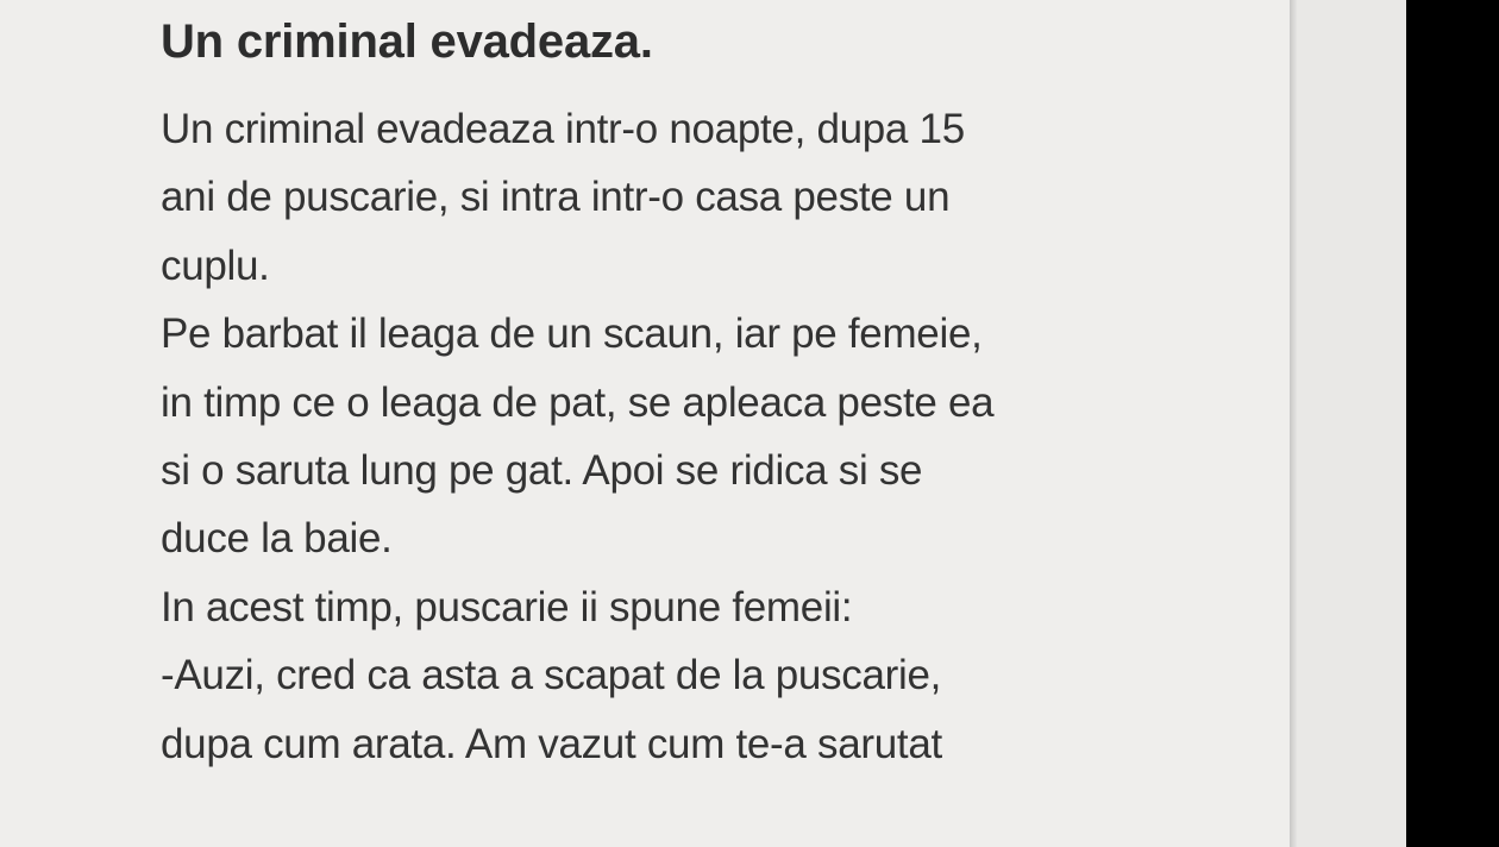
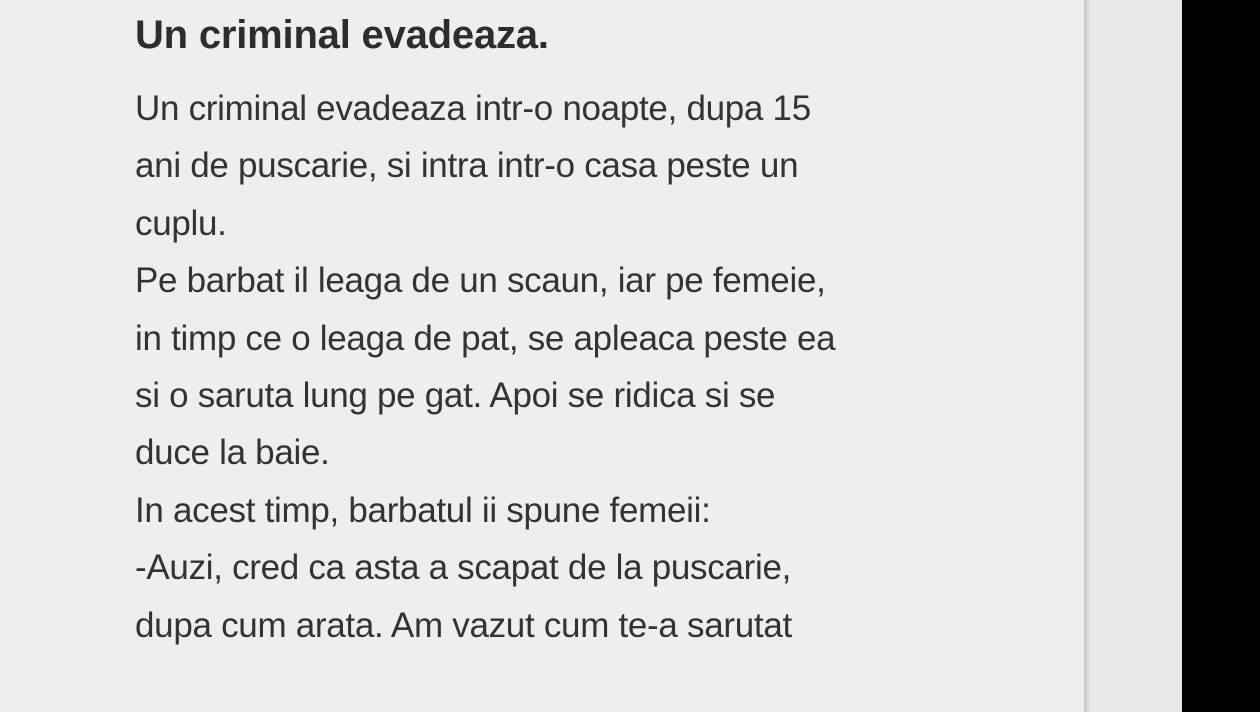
  Un criminal evadeaza.
  Un criminal evadeaza intr-o noapte, dupa 15
  ani de puscarie, si intra intr-o casa peste un
  cuplu.
  Pe barbat il leaga de un scaun, iar pe femeie,
  in timp ce o leaga de pat, se apleaca peste ea
  si o saruta lung pe gat. Apoi se ridica si se
  duce la baie.
- In acest timp, puscarie ii spune femeii:
+ In acest timp, barbatul ii spune femeii:
  -Auzi, cred ca asta a scapat de la puscarie,
  dupa cum arata. Am vazut cum te-a sarutat
